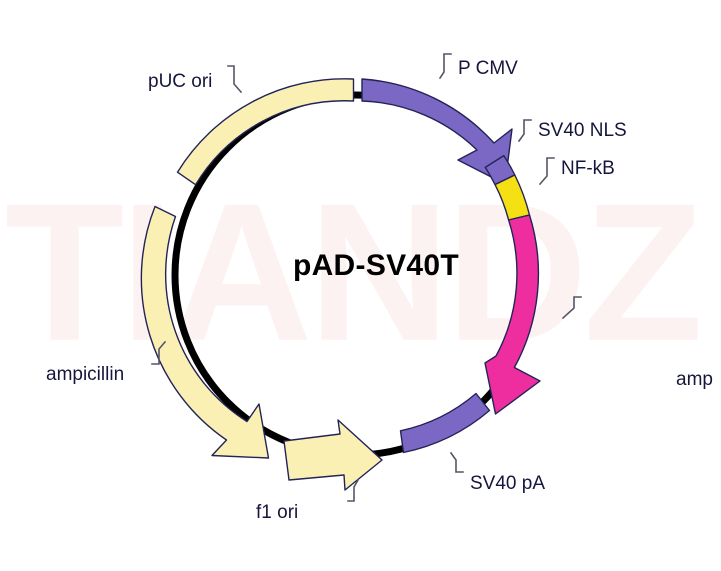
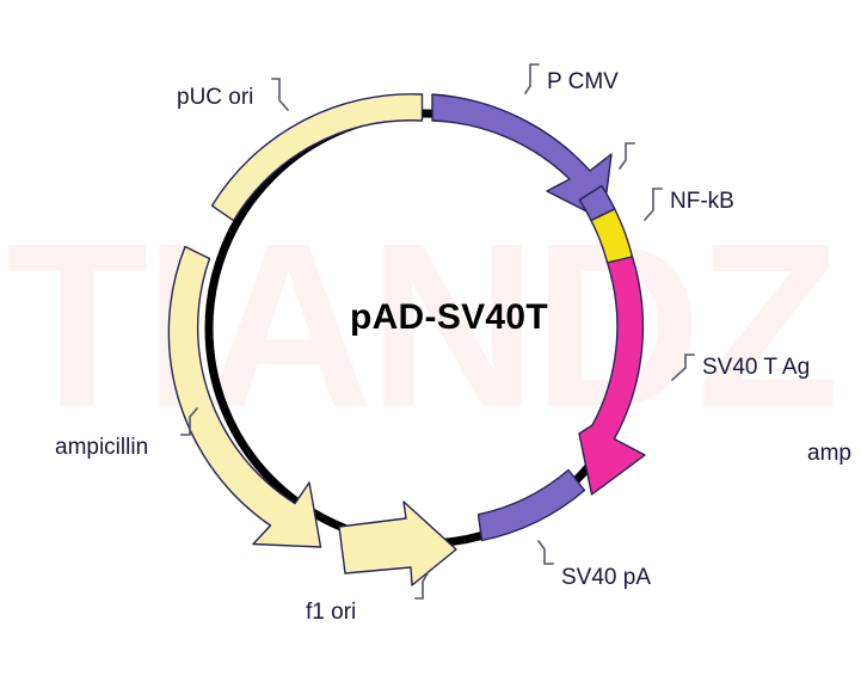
  TANDZ
  pUC ori
  P CMV
- SV40 NLS
  NF-kB
+ SV40 T Ag
  SV40 pA
  f1 ori
  ampicillin
  amp
  pAD-SV40T
